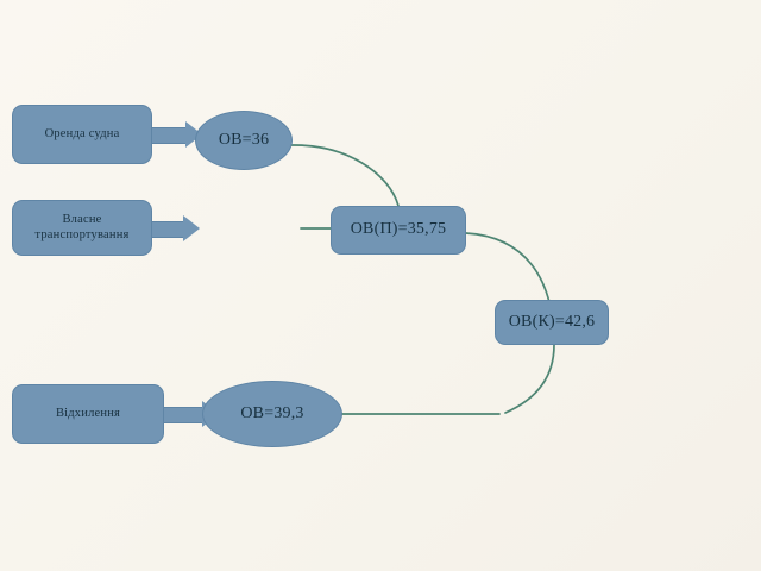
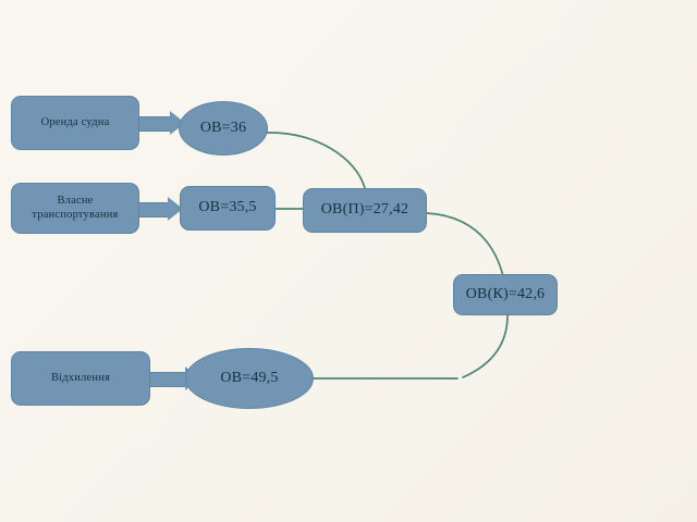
  Оренда судна
  ОВ=36
  Власне
  транспортування
+ ОВ=35,5
- ОВ(П)=35,75
+ ОВ(П)=27,42
  ОВ(К)=42,6
  Відхилення
- ОВ=39,3
+ ОВ=49,5
